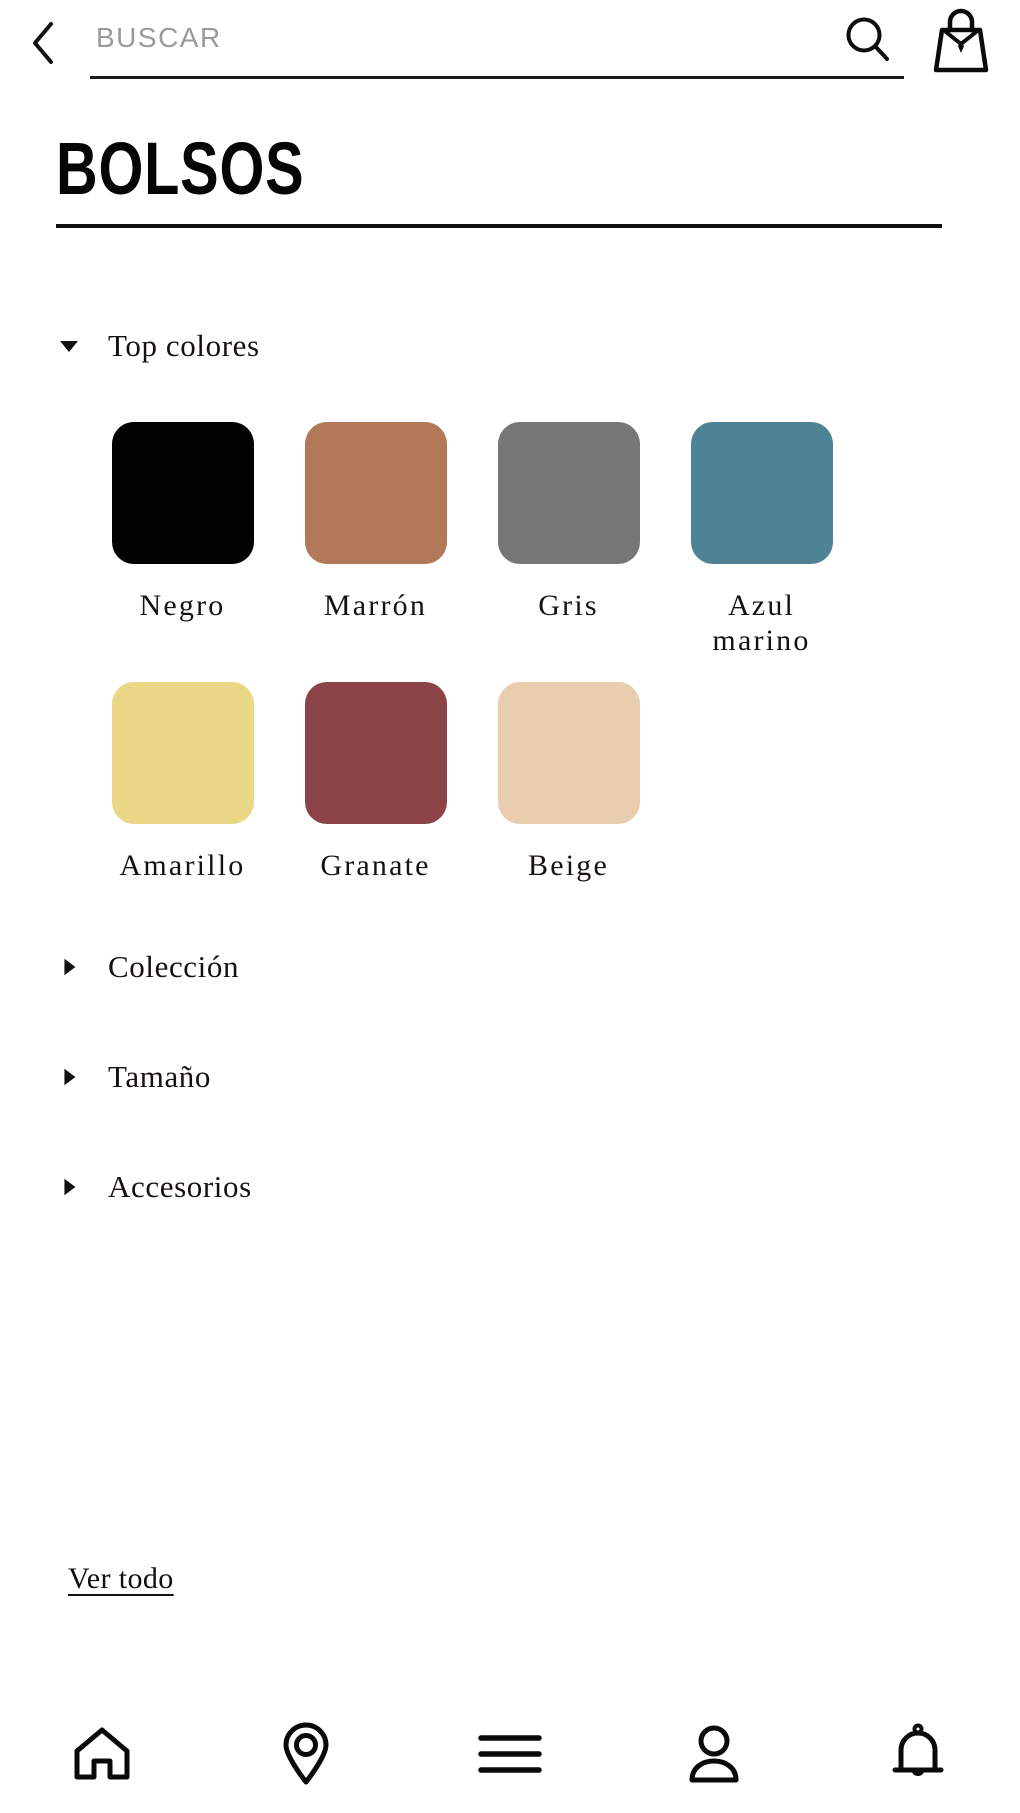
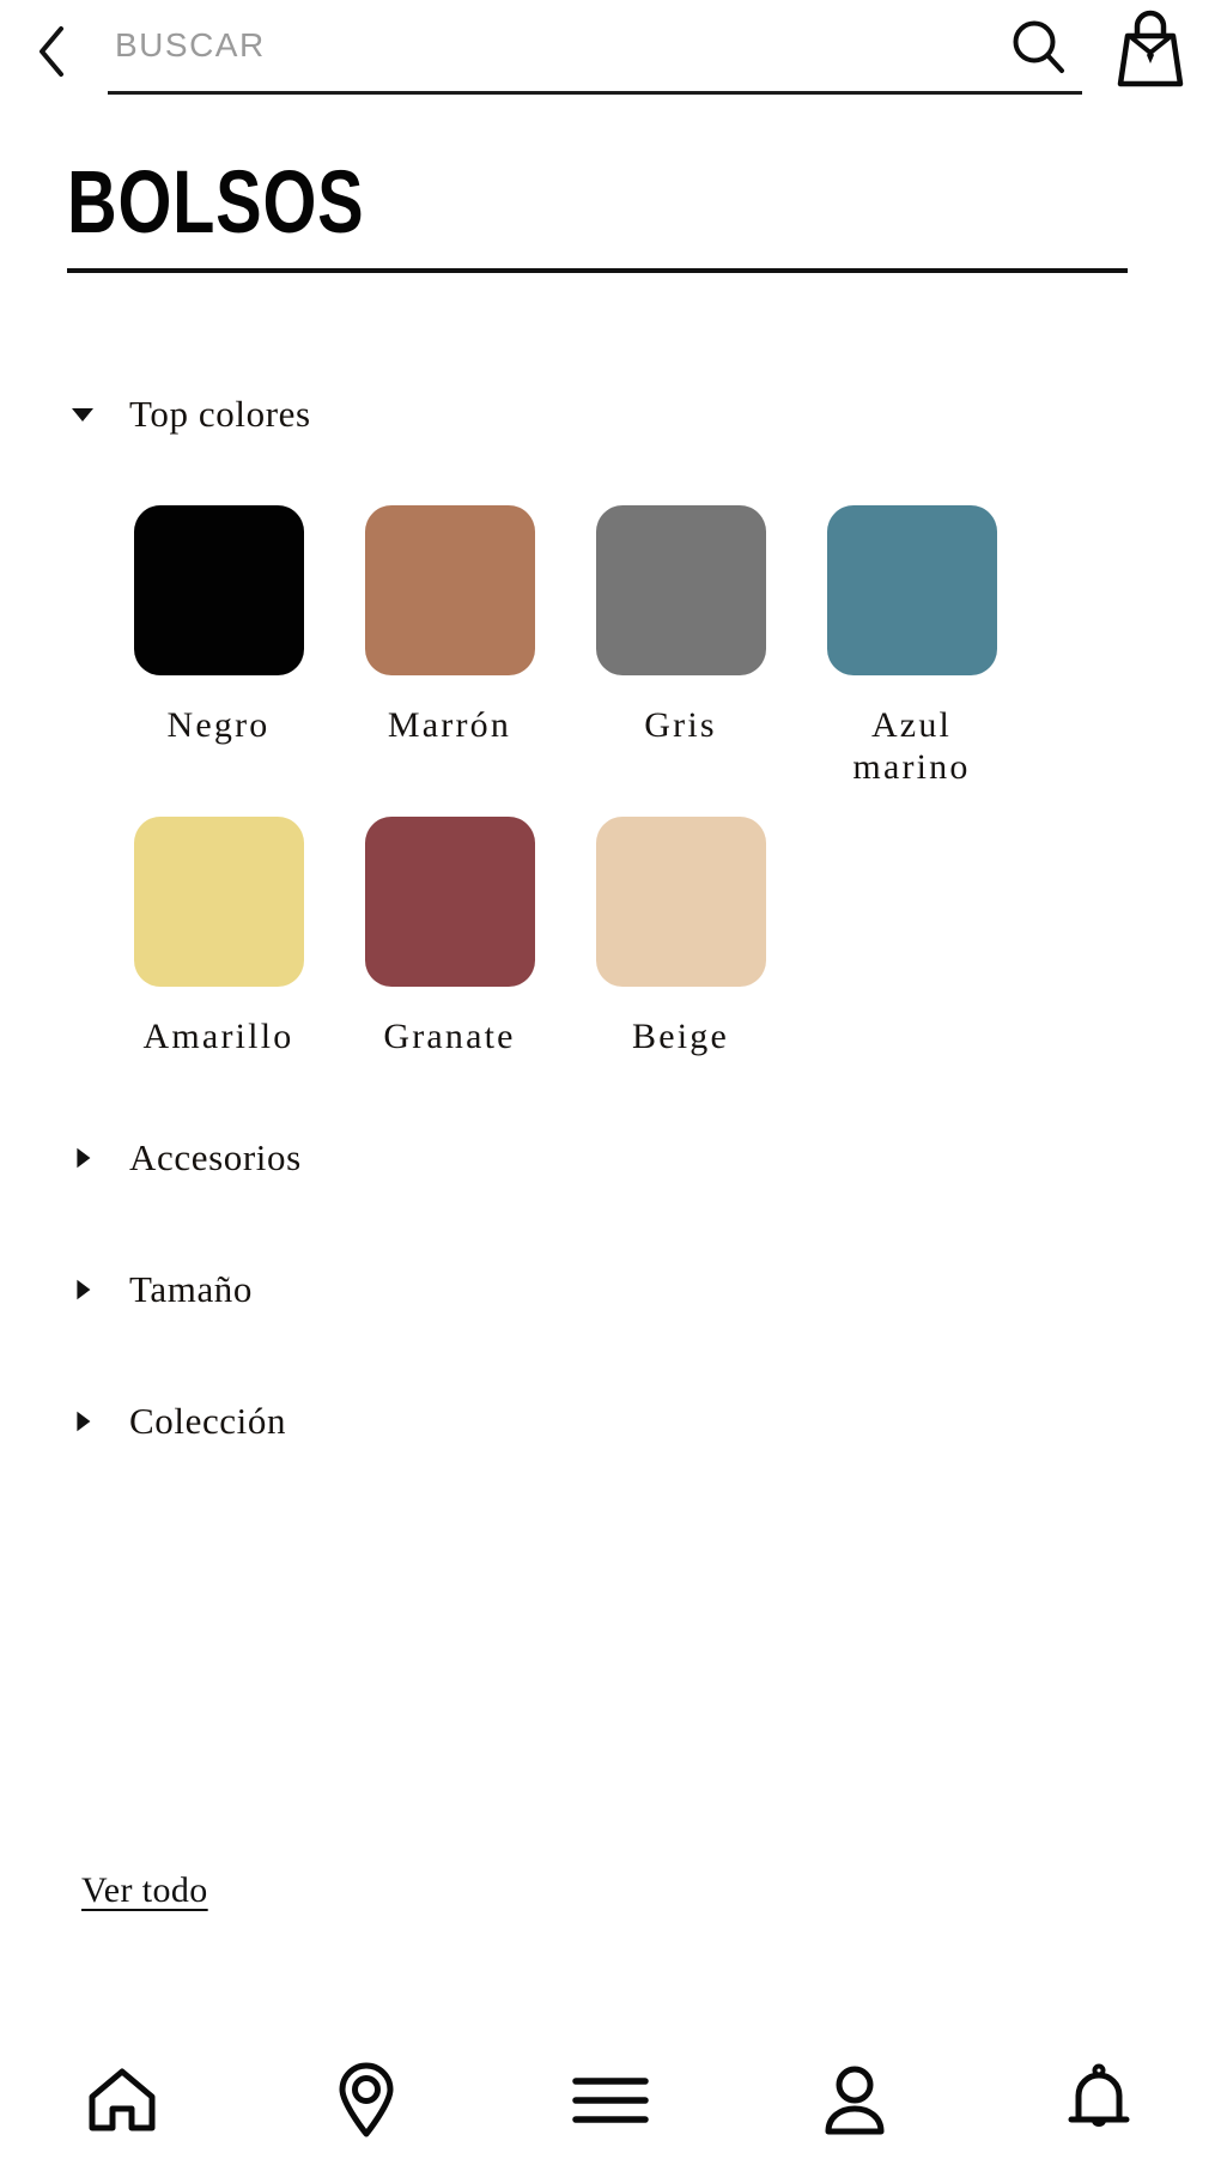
  BUSCAR
  BOLSOS
  Top colores
  Negro
  Marrón
  Gris
  Azul marino
  Amarillo
  Granate
  Beige
- Colección
+ Accesorios
  Tamaño
- Accesorios
+ Colección
  Ver todo
